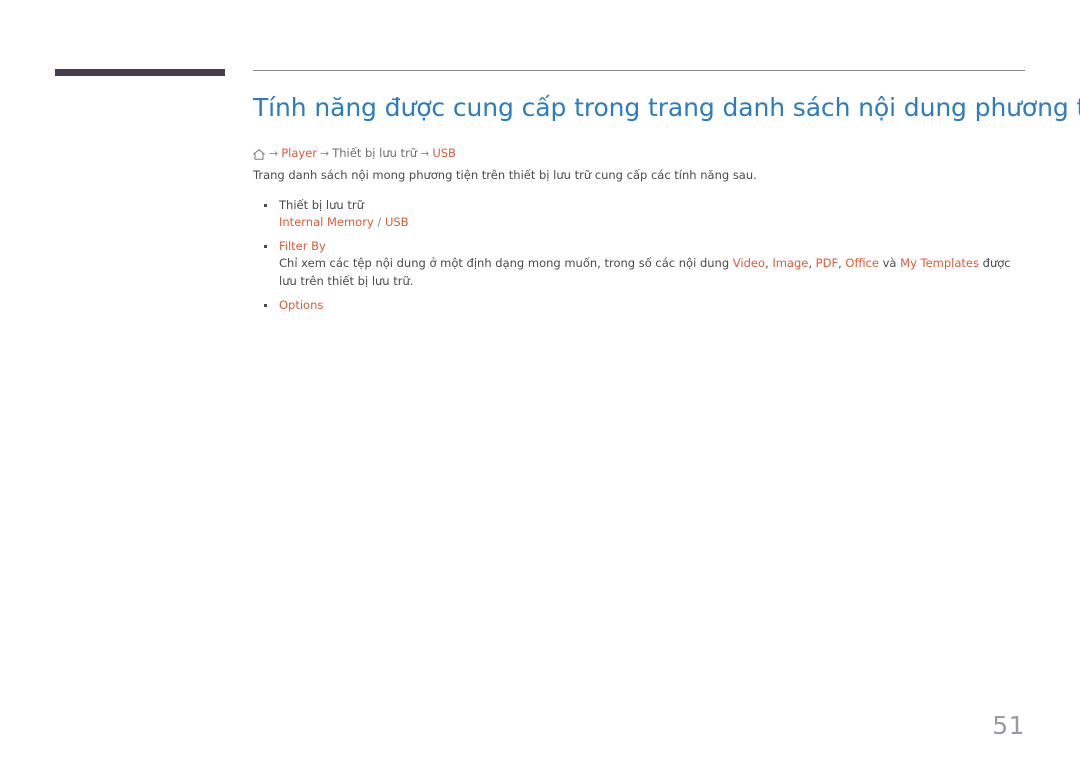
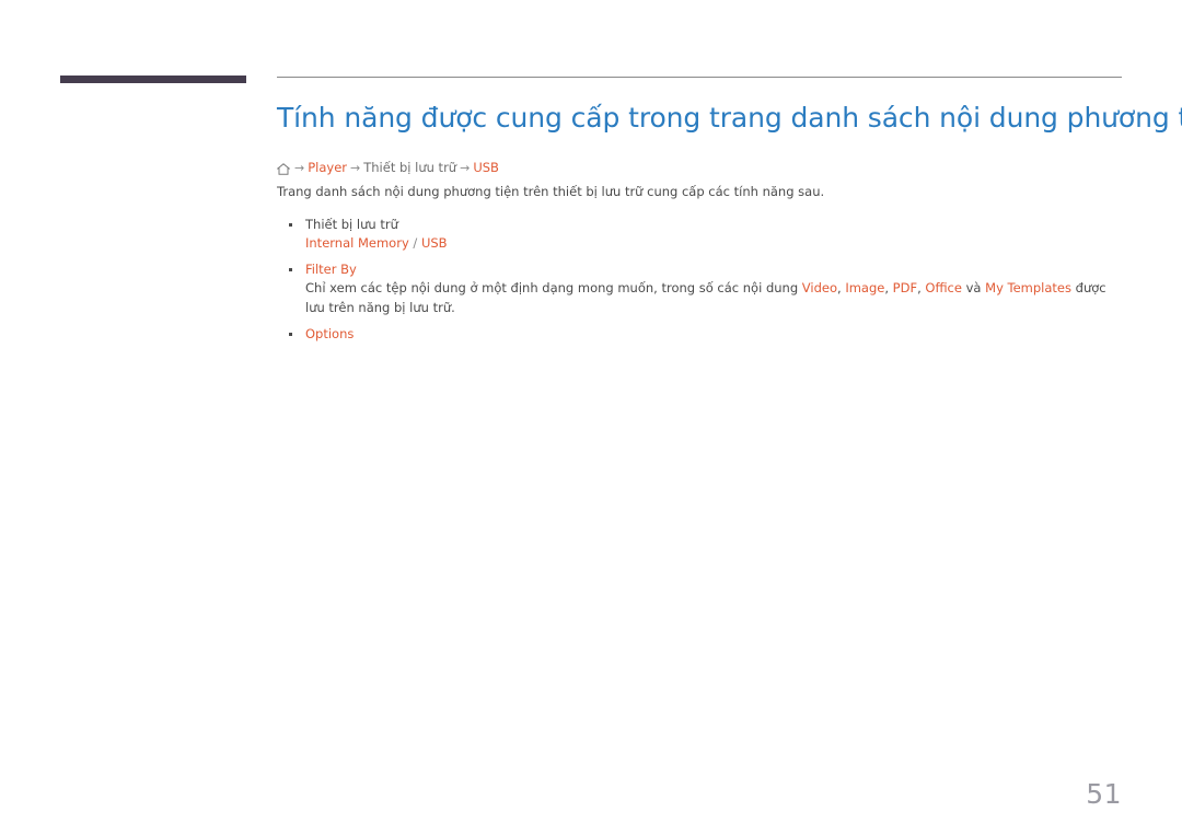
  Tính năng được cung cấp trong trang danh sách nội dung phương
  →
  Player
  →
  Thiết bị lưu trữ
  →
  USB
- Trang danh sách nội mong phương tiện trên thiết bị lưu trữ cung cấp các tính năng sau.
+ Trang danh sách nội dung phương tiện trên thiết bị lưu trữ cung cấp các tính năng sau.
  Thiết bị lưu trữ
  Internal Memory / USB
  Filter By
- Chỉ xem các tệp nội dung ở một định dạng mong muốn, trong số các nội dung Video, Image, PDF, Office và My Templates được lưu trên thiết bị lưu trữ.
+ Chỉ xem các tệp nội dung ở một định dạng mong muốn, trong số các nội dung Video, Image, PDF, Office và My Templates được lưu trên năng bị lưu trữ.
  Options
  51
